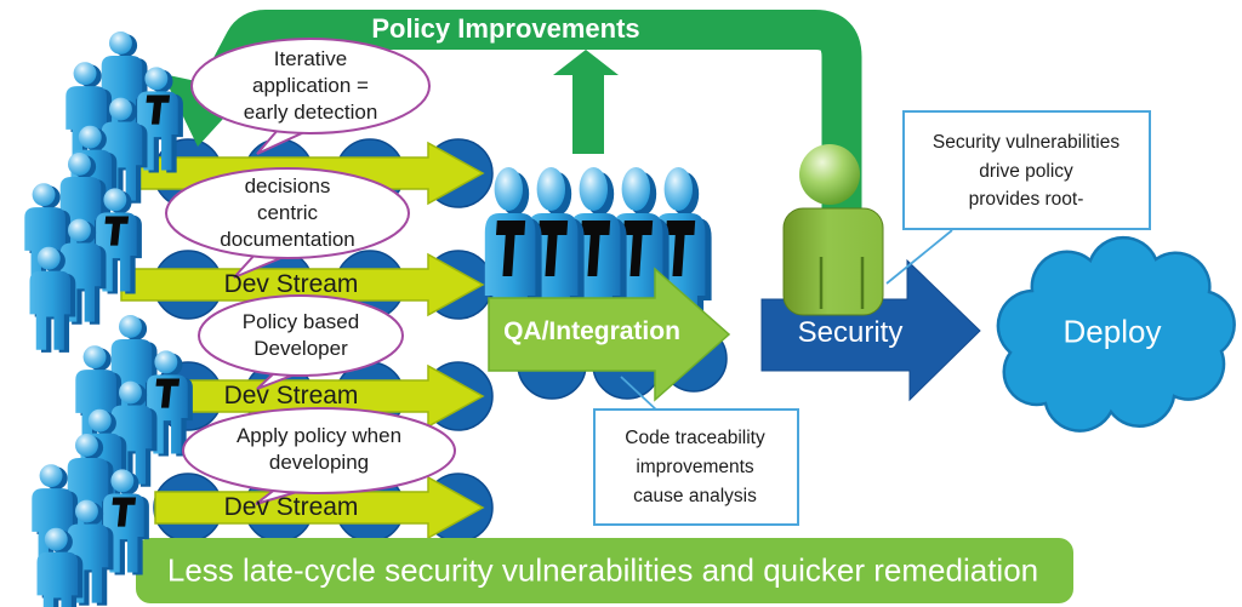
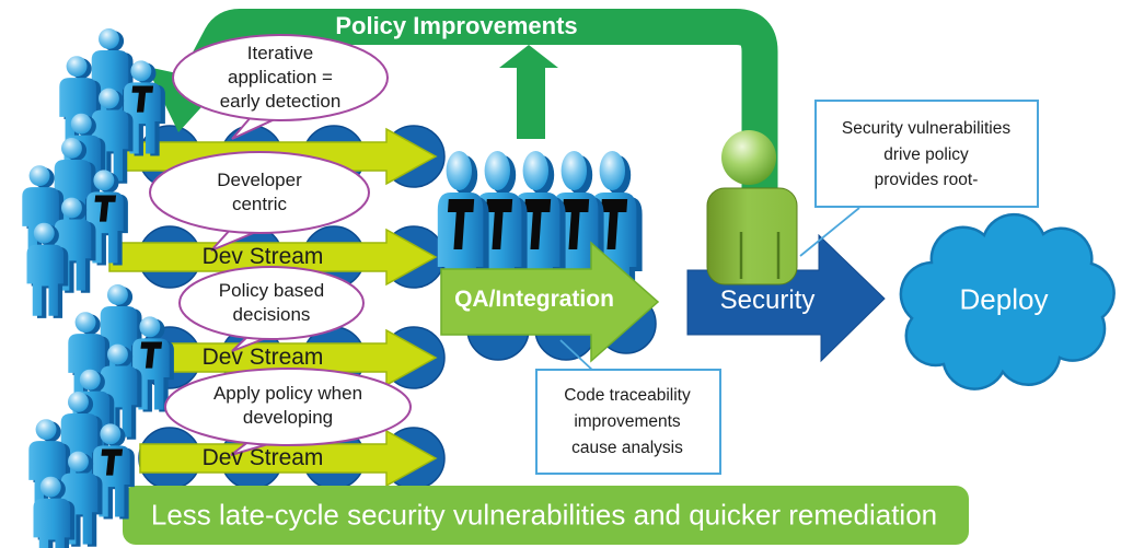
  Policy Improvements
  Dev Stream
  Dev Stream
  Dev Stream
  Iterative
  application =
  early detection
- decisions
+ Developer
  centric
- documentation
  Policy based
- Developer
+ decisions
  Apply policy when
  developing
  QA/Integration
  Security
  Deploy
  Security vulnerabilities
  drive policy
  provides root-
  Code traceability
  improvements
  cause analysis
  Less late-cycle security vulnerabilities and quicker remediation
